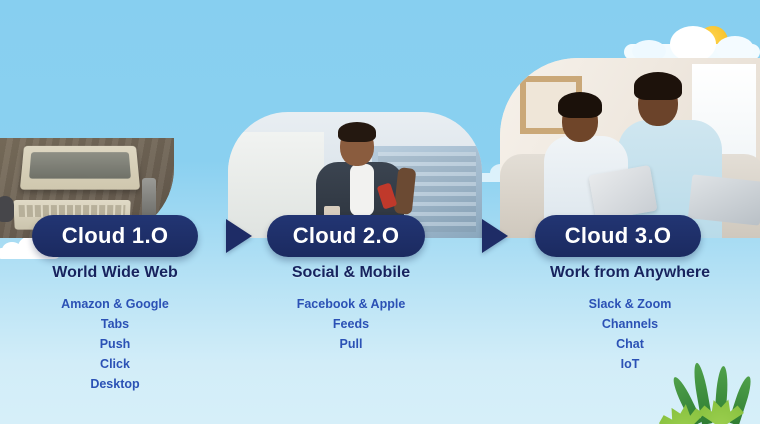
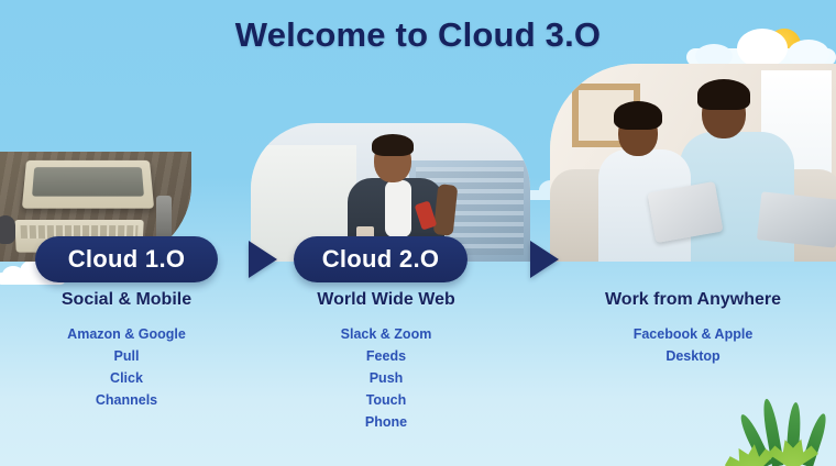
+ Welcome to Cloud 3.O
  Cloud 1.O
  Cloud 2.O
- Cloud 3.O
- World Wide Web
+ Social & Mobile
  Amazon & Google
- Tabs
- Push
+ Pull
  Click
- Desktop
+ Channels
- Social & Mobile
+ World Wide Web
- Facebook & Apple
+ Slack & Zoom
  Feeds
- Pull
+ Push
+ Touch
+ Phone
  Work from Anywhere
- Slack & Zoom
+ Facebook & Apple
- Channels
+ Desktop
- Chat
- IoT
